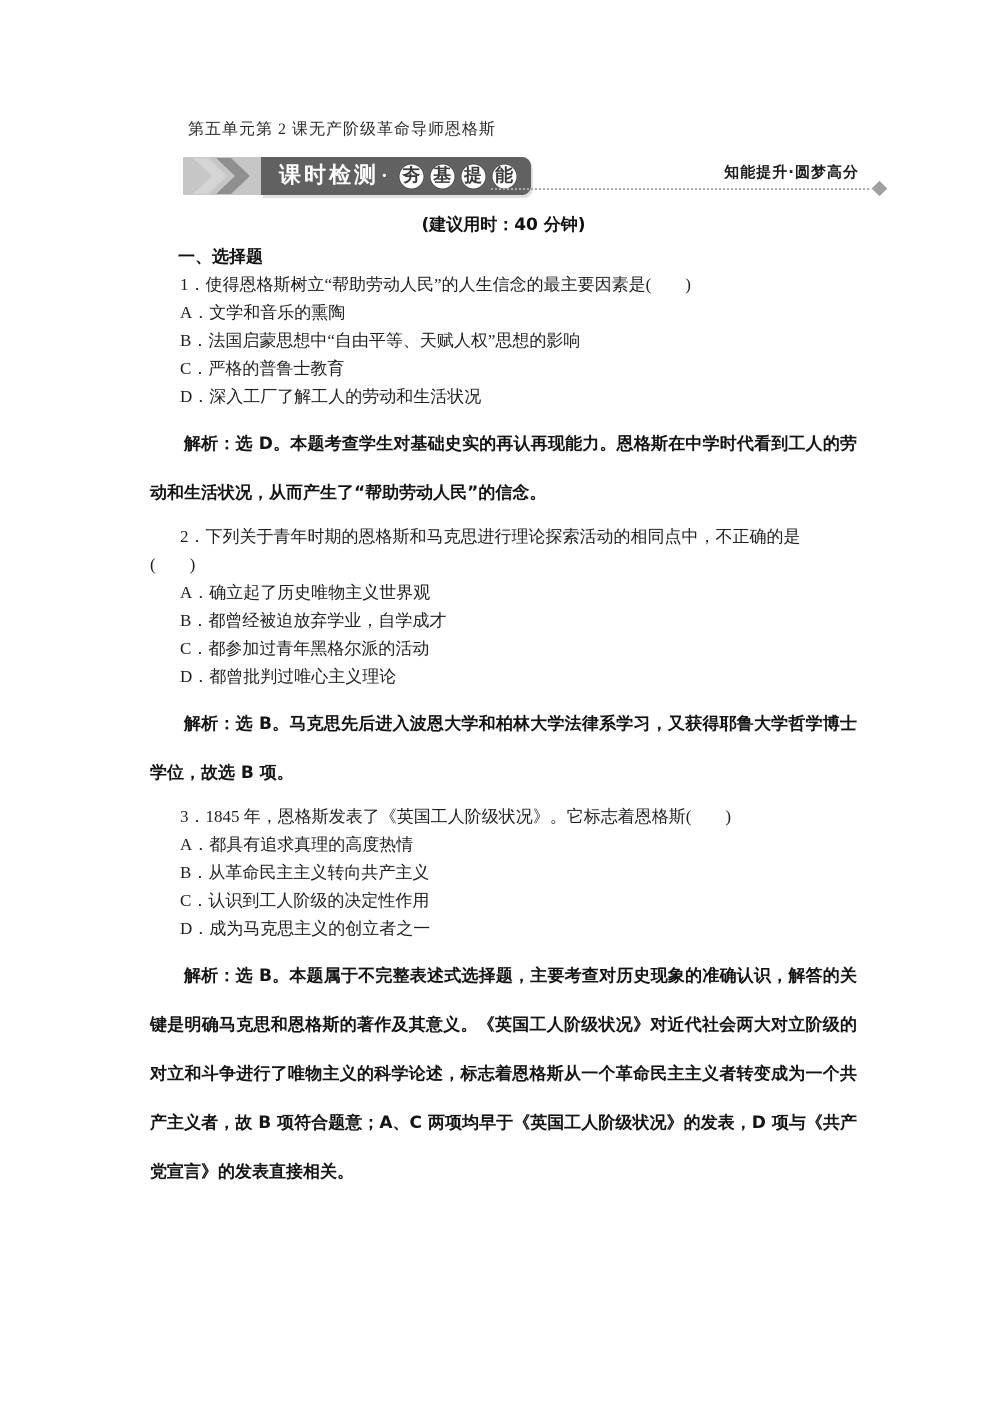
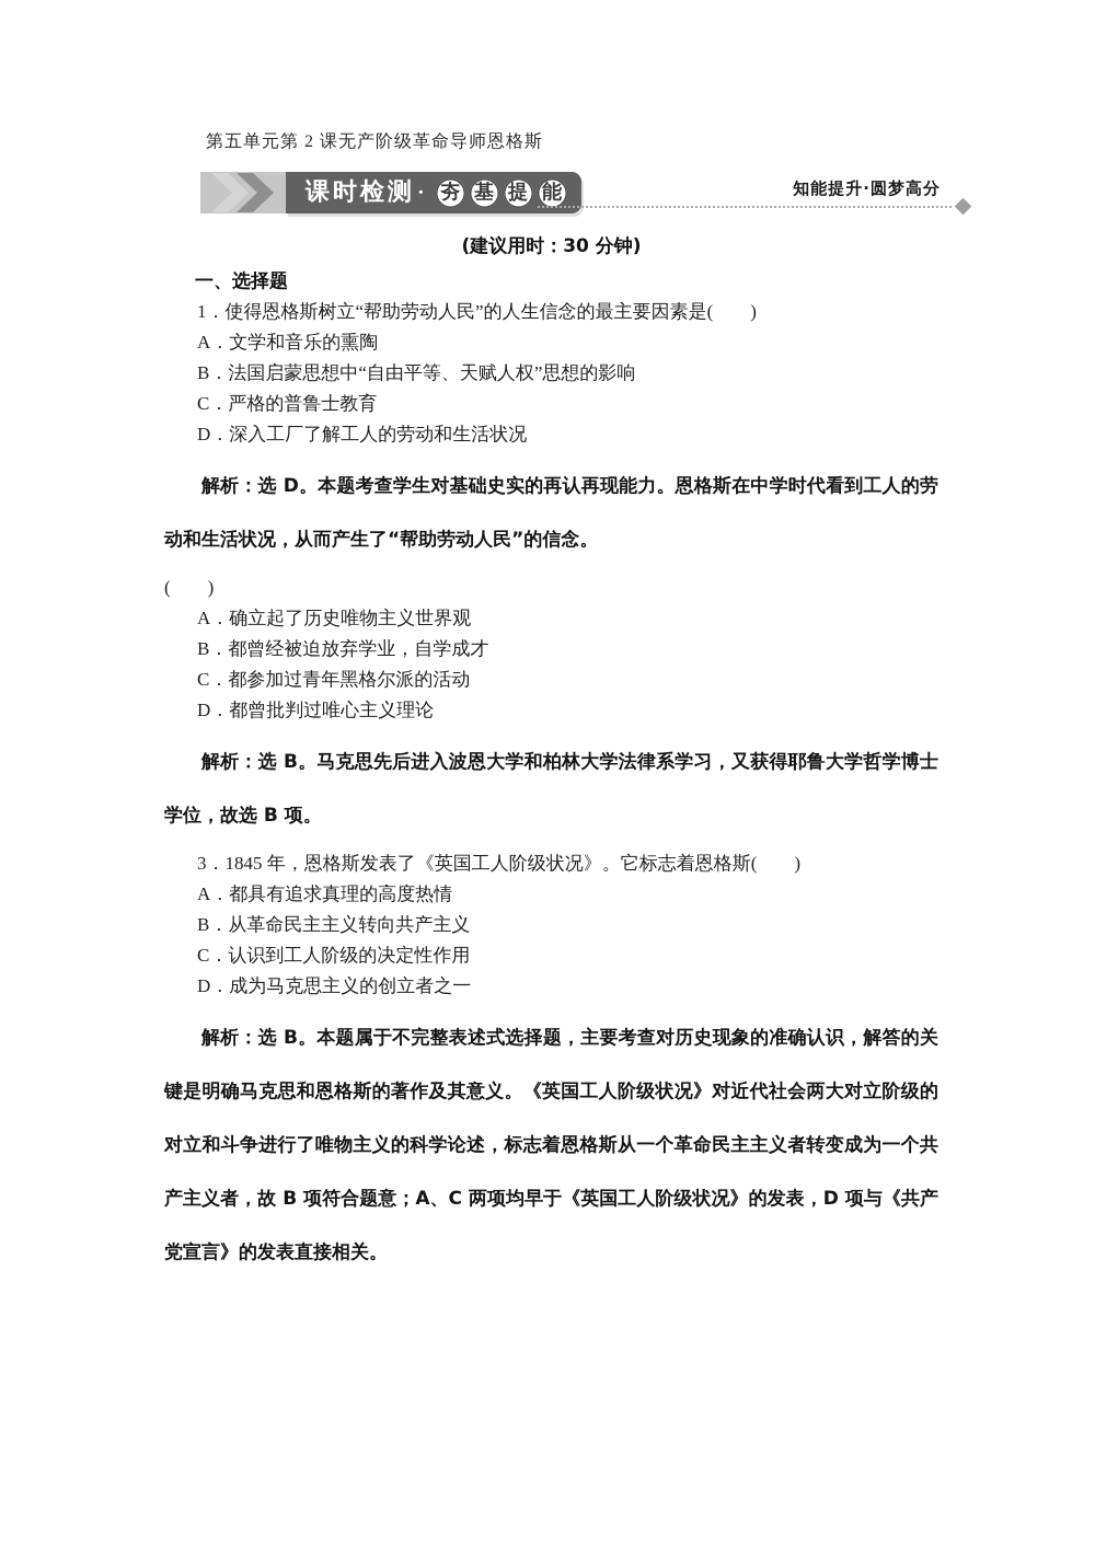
  第五单元第 2 课无产阶级革命导师恩格斯
  课时检测
  ·
  夯
  基
  提
  能
  知能提升·圆梦高分
- (建议用时：40 分钟)
+ (建议用时：30 分钟)
  一、选择题
  1．使得恩格斯树立“帮助劳动人民”的人生信念的最主要因素是( )
  A．文学和音乐的熏陶
  B．法国启蒙思想中“自由平等、天赋人权”思想的影响
  C．严格的普鲁士教育
  D．深入工厂了解工人的劳动和生活状况
  解析：选 D。本题考查学生对基础史实的再认再现能力。恩格斯在中学时代看到工人的劳动和生活状况，从而产生了“帮助劳动人民”的信念。
- 2．下列关于青年时期的恩格斯和马克思进行理论探索活动的相同点中，不正确的是
  ( )
  A．确立起了历史唯物主义世界观
  B．都曾经被迫放弃学业，自学成才
  C．都参加过青年黑格尔派的活动
  D．都曾批判过唯心主义理论
  解析：选 B。马克思先后进入波恩大学和柏林大学法律系学习，又获得耶鲁大学哲学博士学位，故选 B 项。
  3．1845 年，恩格斯发表了《英国工人阶级状况》。它标志着恩格斯( )
  A．都具有追求真理的高度热情
  B．从革命民主主义转向共产主义
  C．认识到工人阶级的决定性作用
  D．成为马克思主义的创立者之一
  解析：选 B。本题属于不完整表述式选择题，主要考查对历史现象的准确认识，解答的关键是明确马克思和恩格斯的著作及其意义。《英国工人阶级状况》对近代社会两大对立阶级的对立和斗争进行了唯物主义的科学论述，标志着恩格斯从一个革命民主主义者转变成为一个共产主义者，故 B 项符合题意；A、C 两项均早于《英国工人阶级状况》的发表，D 项与《共产党宣言》的发表直接相关。
